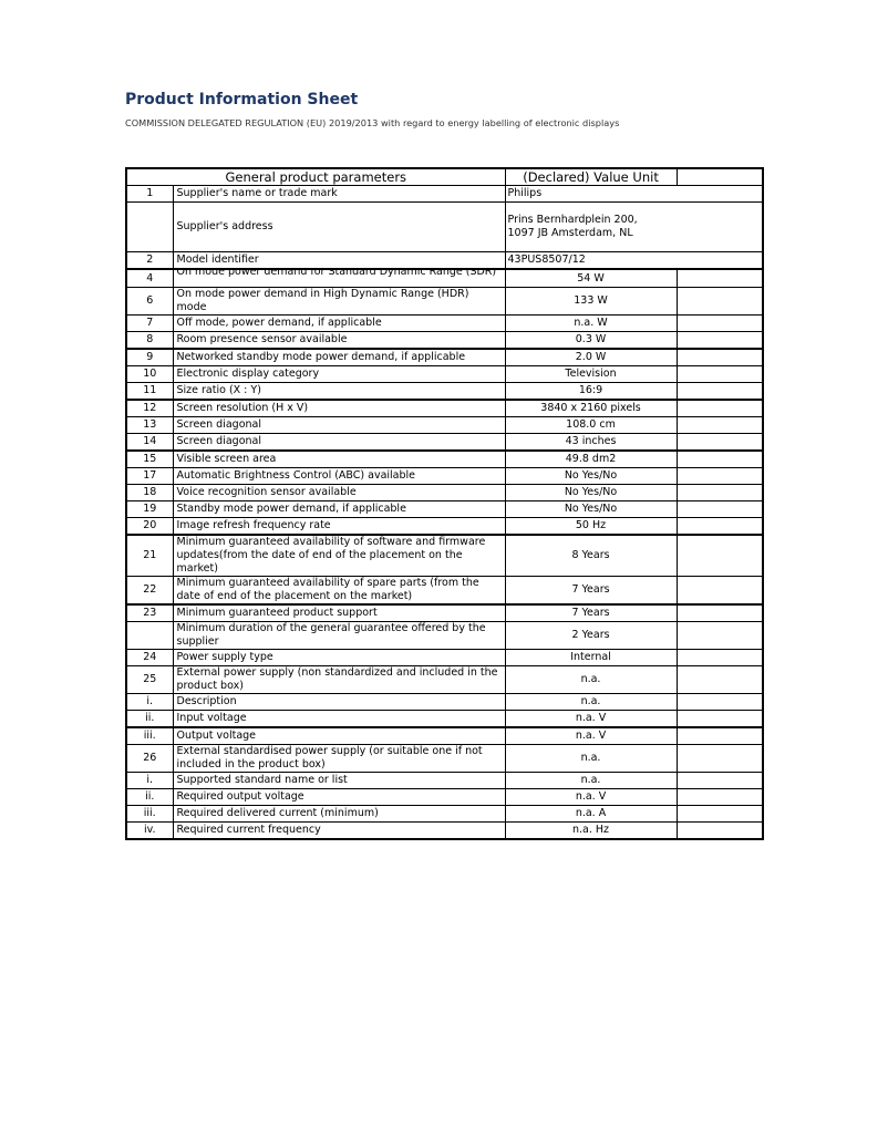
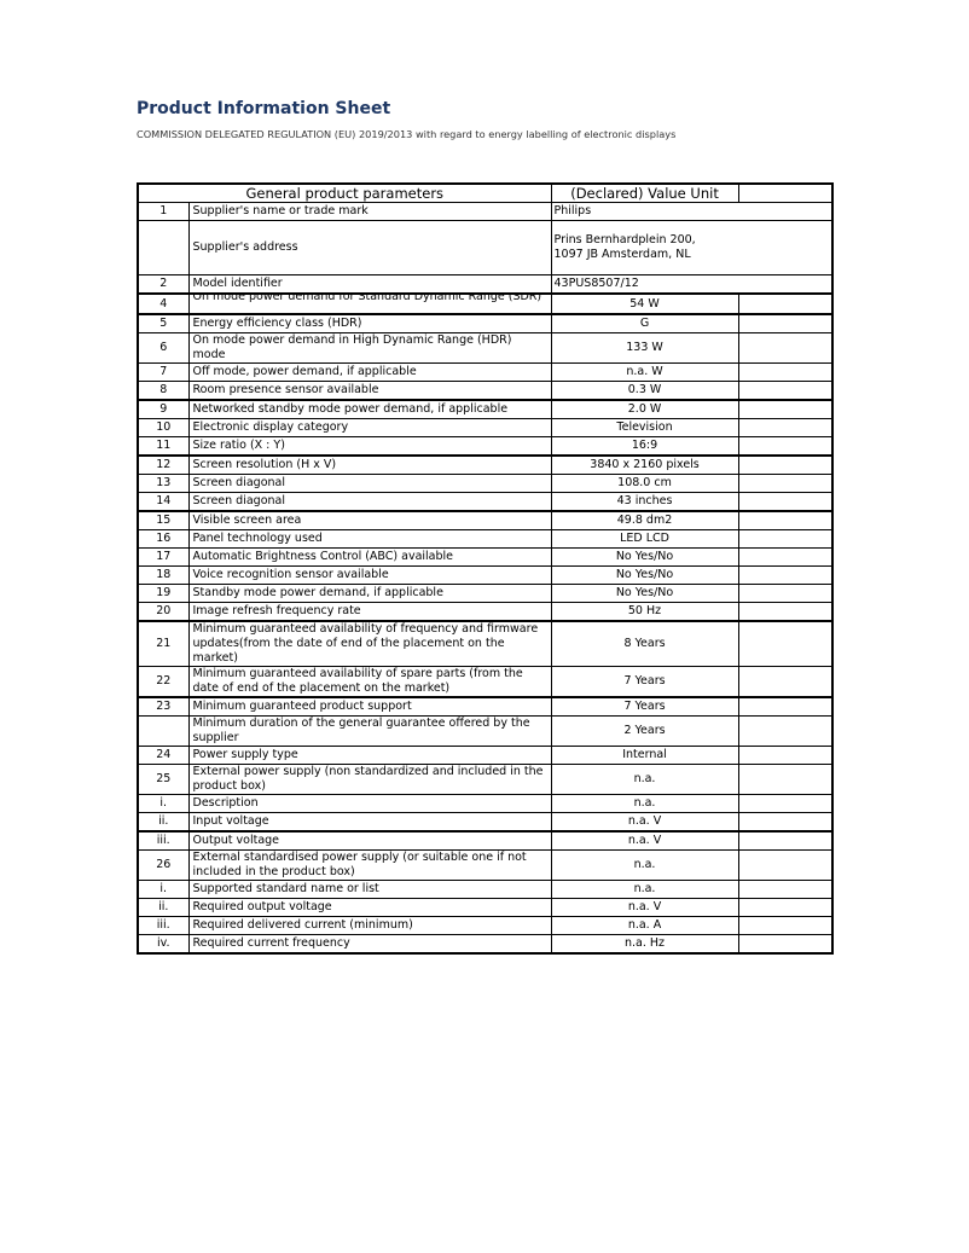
  Product Information Sheet
  COMMISSION DELEGATED REGULATION (EU) 2019/2013 with regard to energy labelling of electronic displays
  General product parameters	(Declared) Value Unit
  1	Supplier's name or trade mark	Philips
  	Supplier's address	Prins Bernhardplein 200, 1097 JB Amsterdam, NL
  2	Model identifier	43PUS8507/12
  4	On mode power demand for Standard Dynamic Range (SDR)	54 W
+ 5	Energy efficiency class (HDR)	G
  6	On mode power demand in High Dynamic Range (HDR) mode	133 W
  7	Off mode, power demand, if applicable	n.a. W
  8	Room presence sensor available	0.3 W
  9	Networked standby mode power demand, if applicable	2.0 W
  10	Electronic display category	Television
  11	Size ratio (X : Y)	16:9
  12	Screen resolution (H x V)	3840 x 2160 pixels
  13	Screen diagonal	108.0 cm
  14	Screen diagonal	43 inches
  15	Visible screen area	49.8 dm2
+ 16	Panel technology used	LED LCD
  17	Automatic Brightness Control (ABC) available	No Yes/No
  18	Voice recognition sensor available	No Yes/No
  19	Standby mode power demand, if applicable	No Yes/No
  20	Image refresh frequency rate	50 Hz
- 21	Minimum guaranteed availability of software and firmware updates(from the date of end of the placement on the market)	8 Years
+ 21	Minimum guaranteed availability of frequency and firmware updates(from the date of end of the placement on the market)	8 Years
  22	Minimum guaranteed availability of spare parts (from the date of end of the placement on the market)	7 Years
  23	Minimum guaranteed product support	7 Years
  	Minimum duration of the general guarantee offered by the supplier	2 Years
  24	Power supply type	Internal
  25	External power supply (non standardized and included in the product box)	n.a.
  i.	Description	n.a.
  ii.	Input voltage	n.a. V
  iii.	Output voltage	n.a. V
  26	External standardised power supply (or suitable one if not included in the product box)	n.a.
  i.	Supported standard name or list	n.a.
  ii.	Required output voltage	n.a. V
  iii.	Required delivered current (minimum)	n.a. A
  iv.	Required current frequency	n.a. Hz
